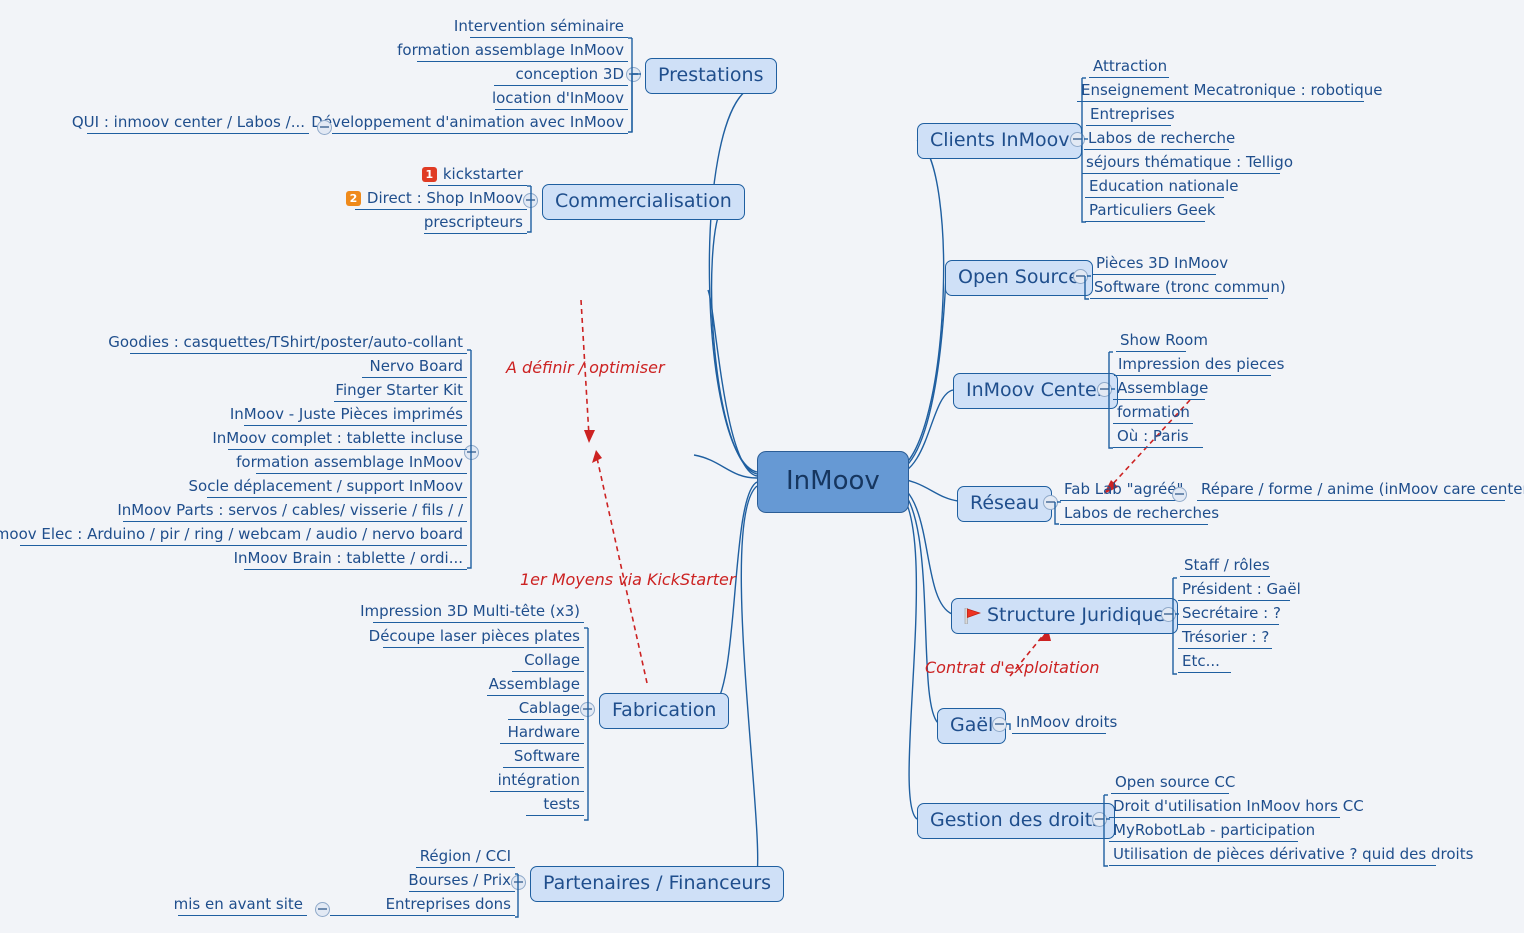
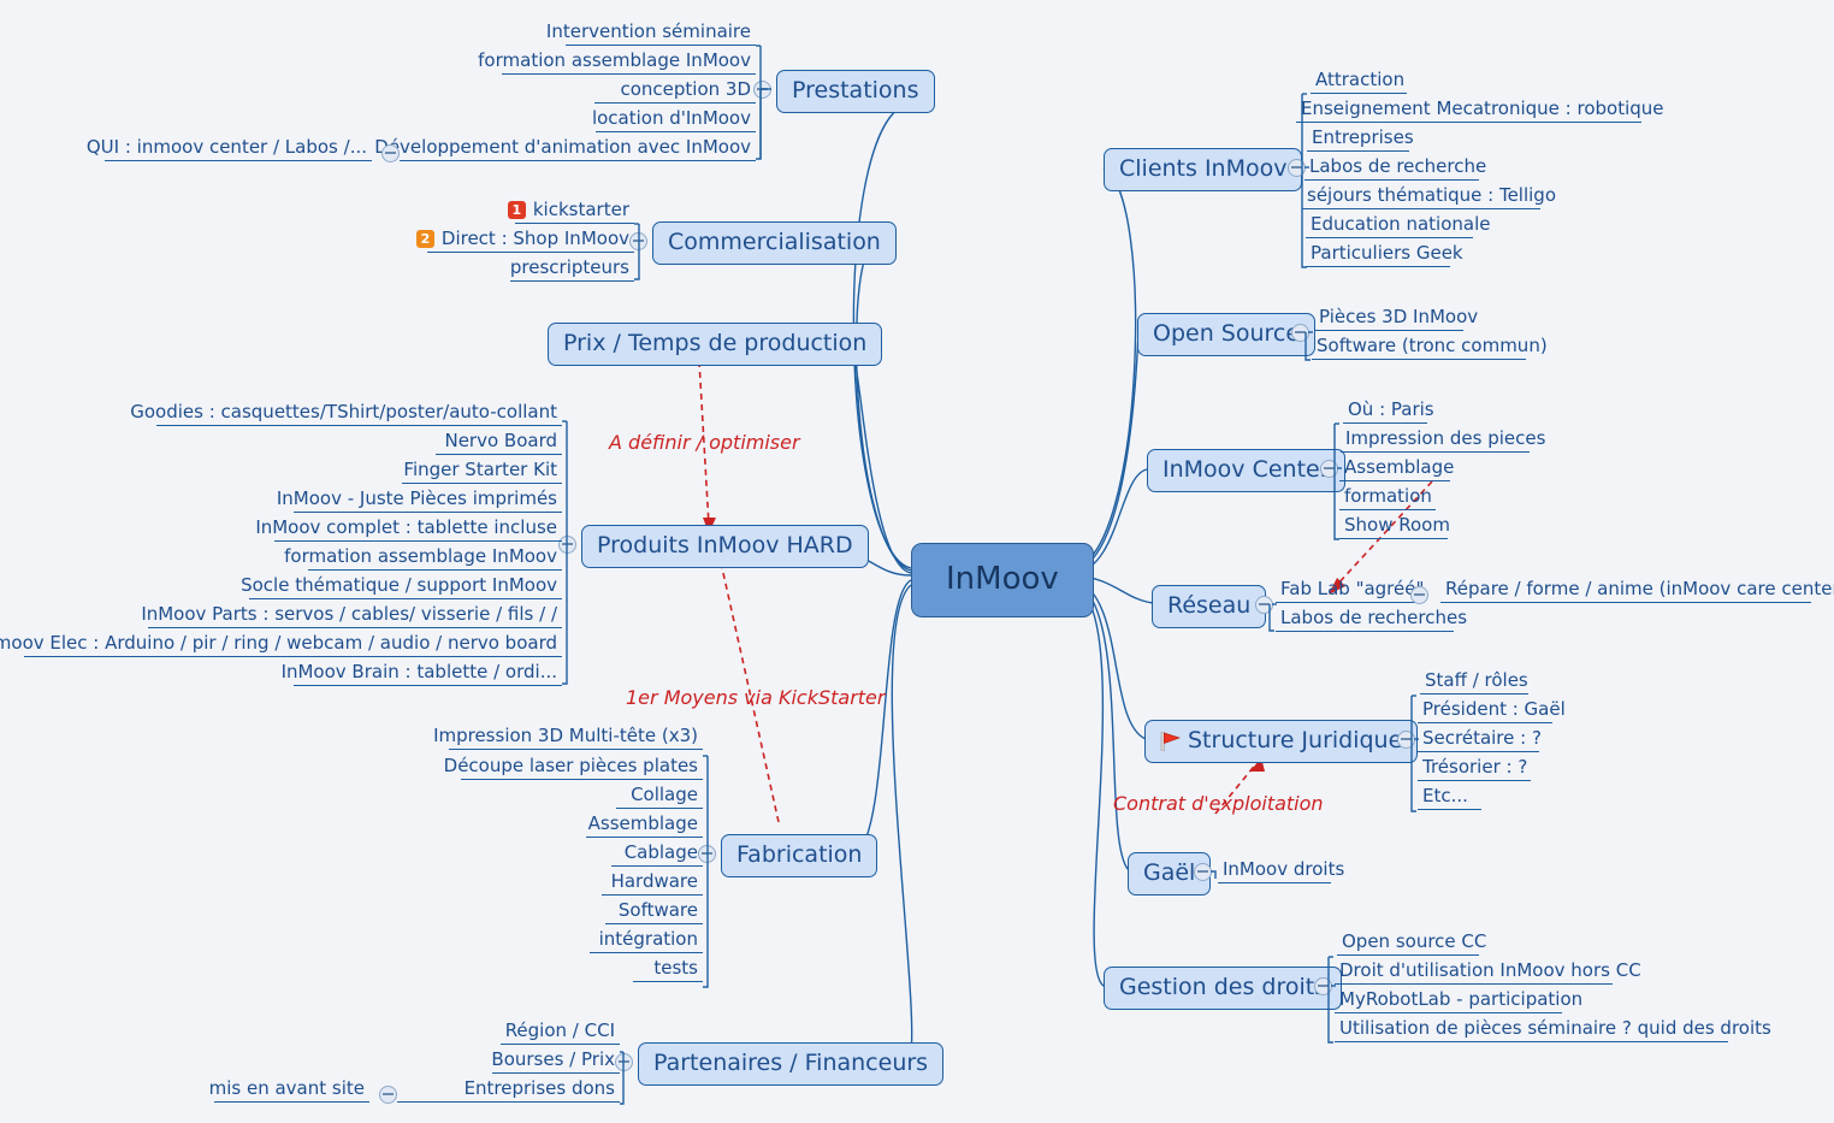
  InMoov
  Prestations
  Intervention séminaire
  formation assemblage InMoov
  conception 3D
  location d'InMoov
  Dveloppement d'animation avec InMoov
  QUI : inmoov center / Labos /...
  Commercialisation
  1
  kickstarter
  2
  Direct : Shop InMoov
  prescripteurs
+ Prix / Temps de production
+ Produits InMoov HARD
  Goodies : casquettes/TShirt/poster/auto-collant
  Nervo Board
  Finger Starter Kit
  InMoov - Juste Pièces imprimés
  InMoov complet : tablette incluse
  formation assemblage InMoov
- Socle déplacement / support InMoov
+ Socle thématique / support InMoov
  InMoov Parts : servos / cables/ visserie / fils / /
  moov Elec : Arduino / pir / ring / webcam / audio / nervo board
  InMoov Brain : tablette / ordi...
  Fabrication
  Impression 3D Multi-tête (x3)
  Découpe laser pièces plates
  Collage
  Assemblage
  Cablage
  Hardware
  Software
  intégration
  tests
  Partenaires / Financeurs
  Région / CCI
  Bourses / Prix
  Entreprises dons
  mis en avant site
  Clients InMoov
  Attraction
  Enseignement Mecatronique : robotique
  Entreprises
  Labos de recherche
  séjours thématique : Telligo
  Education nationale
  Particuliers Geek
  Open Sourc
  Pièces 3D InMoov
  Software (tronc commun)
  InMoov Cente
- Show Room
+ Où : Paris
  Impression des pieces
  Assemblage
  formation
- Où : Paris
+ Show Room
  Réseau
  Fab Lab "agréé
  Répare / forme / anime (inMoov care cente
  Labos de recherches
  Structure Juridique
  Staff / rôles
  Président : Gaël
  Secrétaire : ?
  Trésorier : ?
  Etc...
  Gaël
  InMoov droits
  Gestion des droit
  Open source CC
  Droit d'utilisation InMoov hors CC
  MyRobotLab - participation
- Utilisation de pièces dérivative ? quid des droits
+ Utilisation de pièces séminaire ? quid des droits
  A définir / optimiser
  1er Moyens via KickStarter
  Contrat d'exploitation
